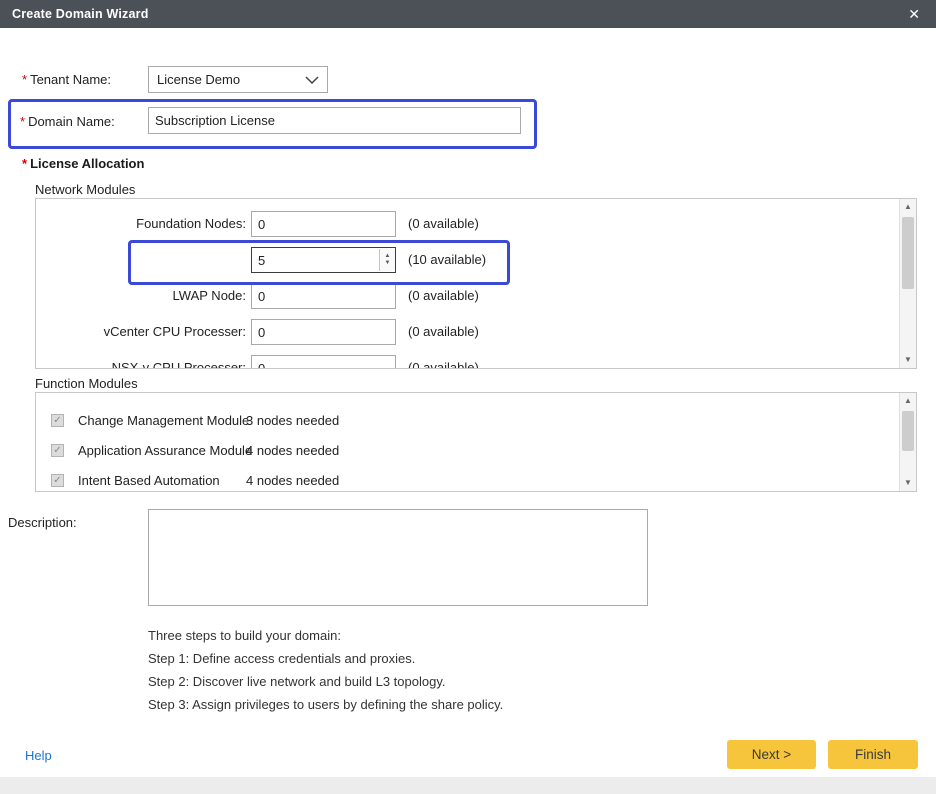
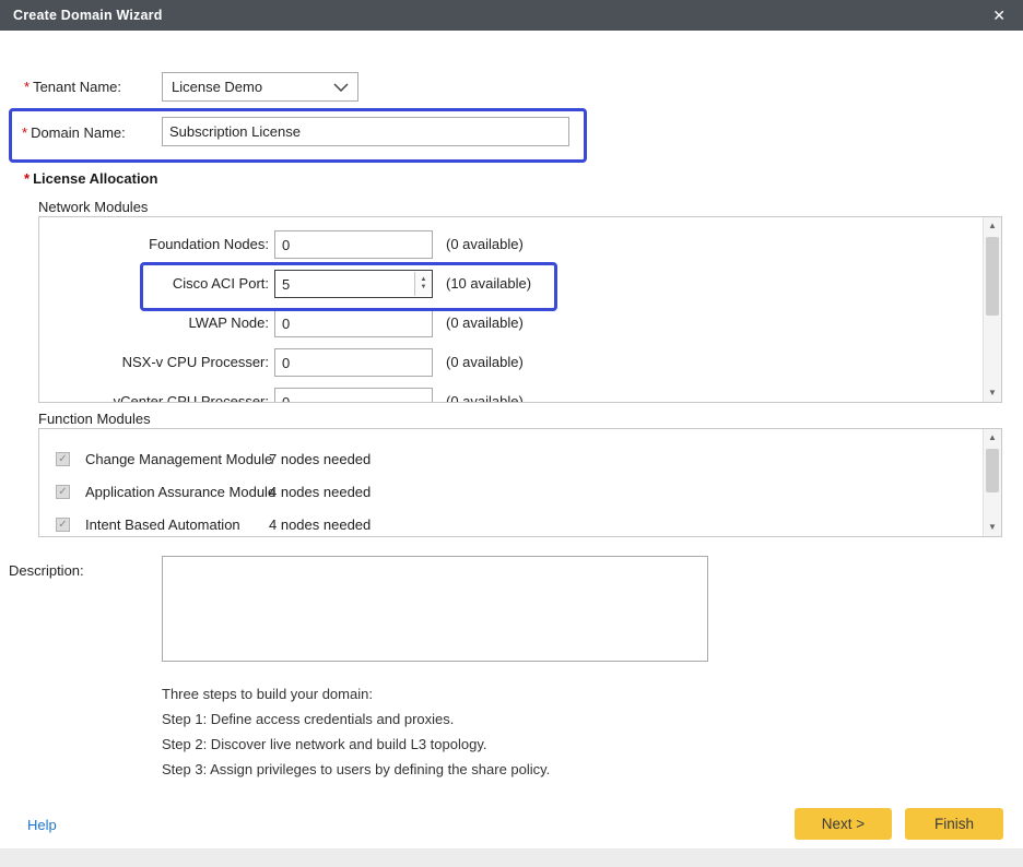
  Create Domain Wizard
  ✕
  * Tenant Name:
  License Demo
  * Domain Name:
  Subscription License
  * License Allocation
  Network Modules
  Foundation Nodes:
  0
  (0 available)
+ Cisco ACI Port:
  5
  (10 available)
  LWAP Node:
  0
  (0 available)
- vCenter CPU Processer:
+ NSX-v CPU Processer:
  0
  (0 available)
- NSX-v CPU Processer:
+ vCenter CPU Processer:
  (0 available)
  ▲
  ▼
  Function Modules
  ✓
  Change Management Module
- 3 nodes needed
+ 7 nodes needed
  ✓
  Application Assurance Module
  4 nodes needed
  ✓
  Intent Based Automation
  4 nodes needed
  ▲
  ▼
  Description:
  Three steps to build your domain:
  Step 1: Define access credentials and proxies.
  Step 2: Discover live network and build L3 topology.
  Step 3: Assign privileges to users by defining the share policy.
  Help
  Next >
  Finish
